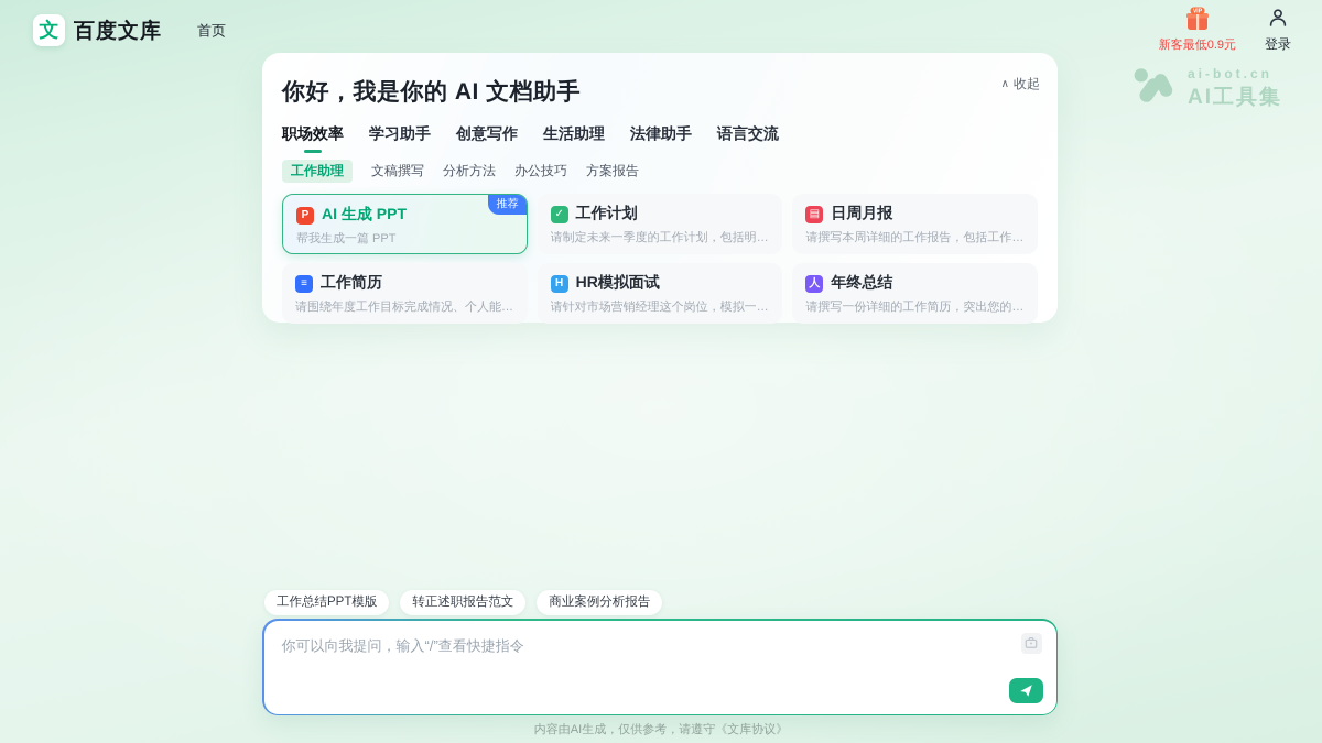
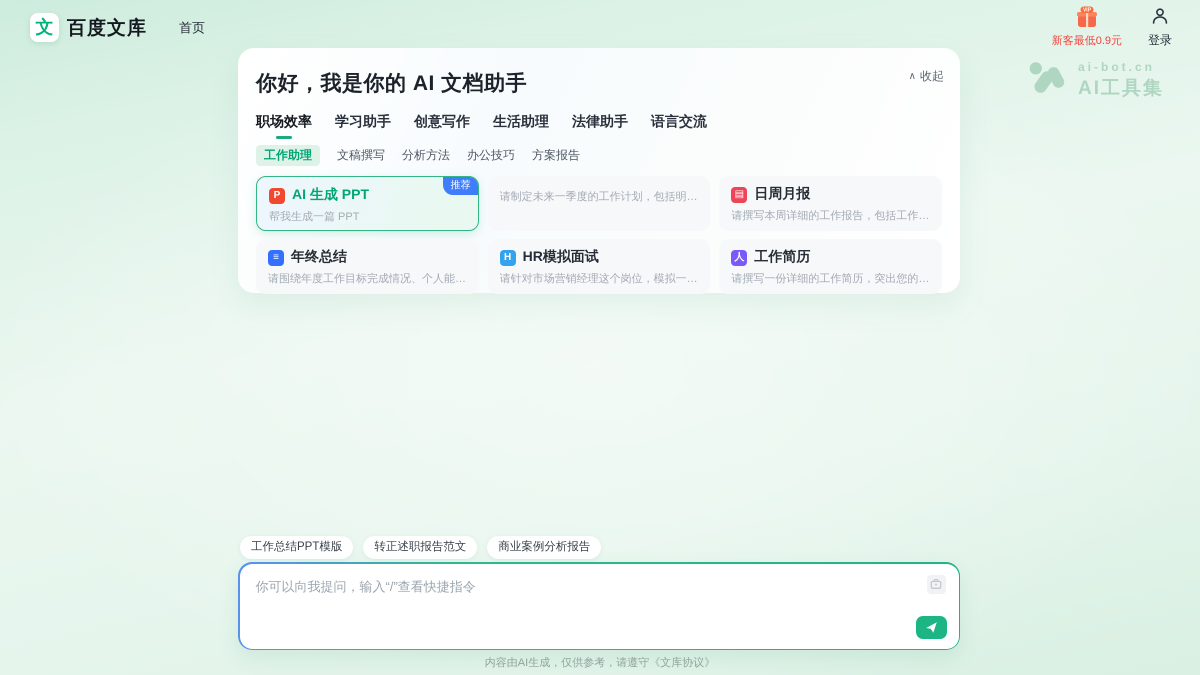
  文
  百度文库
  首页
  新客最低0.9元
  登录
  ai-bot.cn
  AI工具集
  ∧
  收起
  你好，我是你的 AI 文档助手
  职场效率
  学习助手
  创意写作
  生活助理
  法律助手
  语言交流
  工作助理
  文稿撰写
  分析方法
  办公技巧
  方案报告
  推荐
  P
  AI 生成 PPT
  帮我生成一篇 PPT
- ✓
- 工作计划
  请制定未来一季度的工作计划，包括明确
  ▤
  日周月报
  请撰写本周详细的工作报告，包括工作内
  ≡
- 工作简历
+ 年终总结
  请围绕年度工作目标完成情况、个人能力
  H
  HR模拟面试
  请针对市场营销经理这个岗位，模拟一场
  人
- 年终总结
+ 工作简历
  请撰写一份详细的工作简历，突出您的教
  工作总结PPT模版
  转正述职报告范文
  商业案例分析报告
  你可以向我提问，输入“/”查看快捷指令
  内容由AI生成，仅供参考，请遵守《文库协议》
